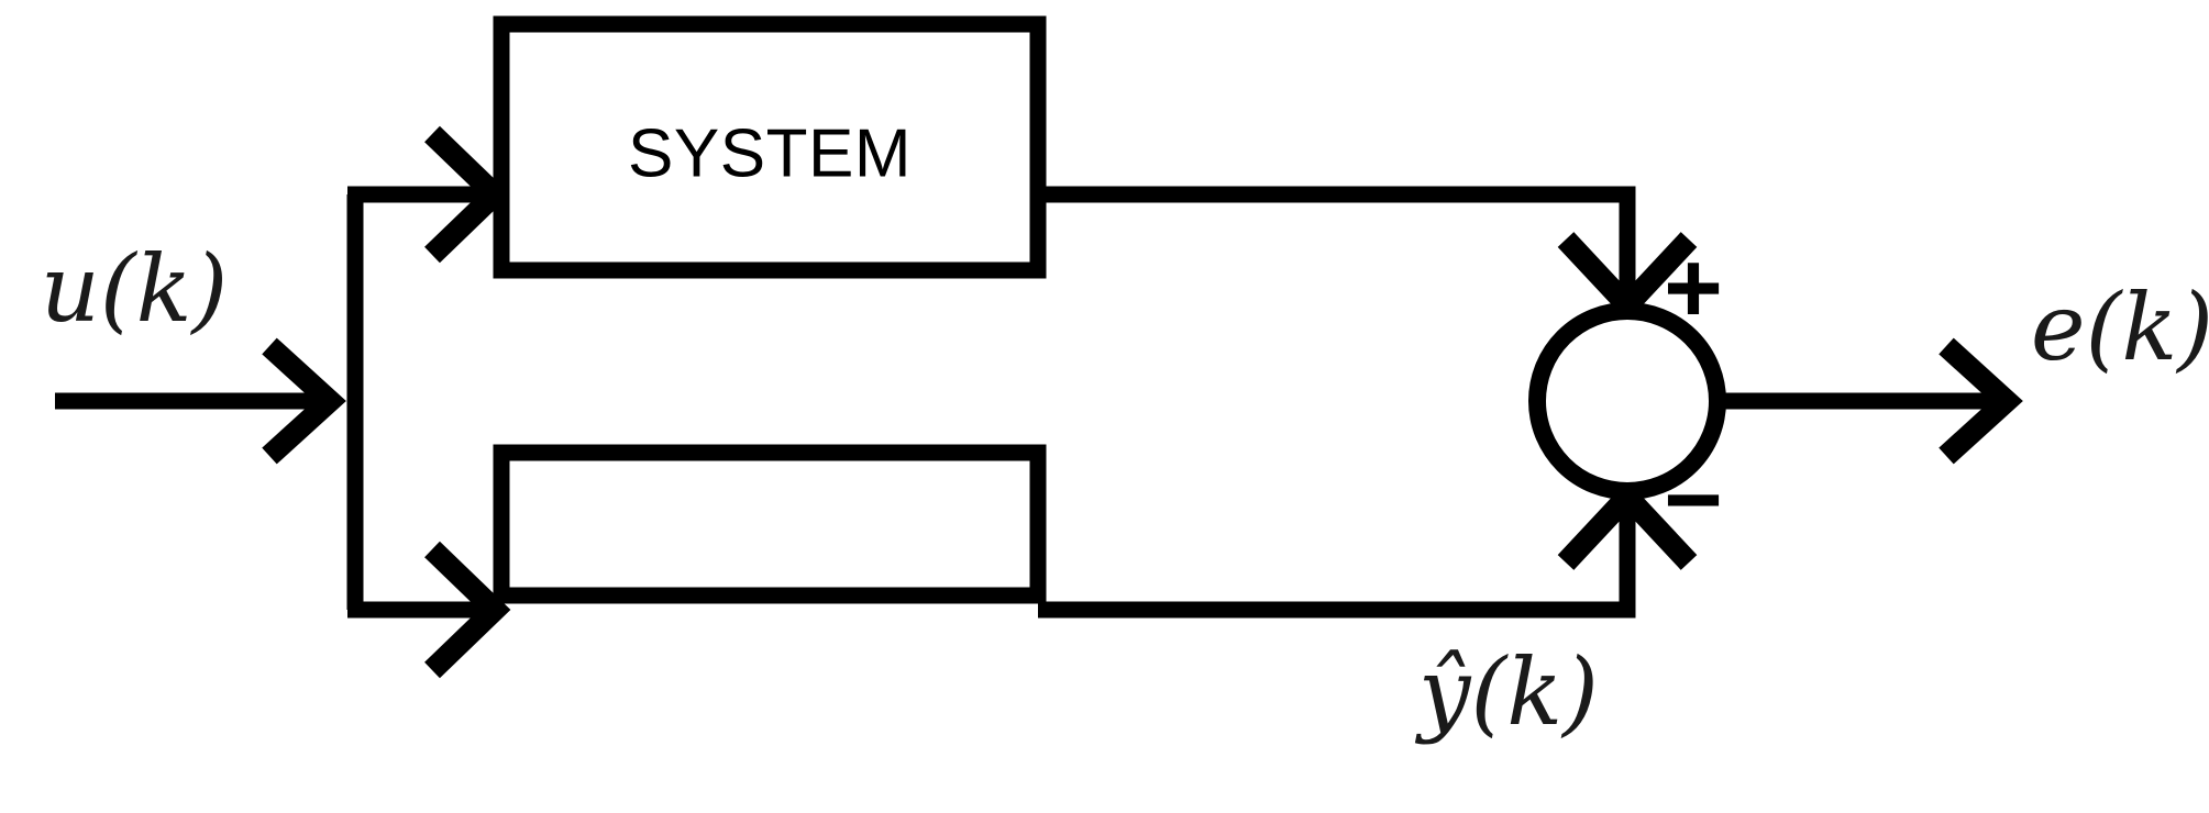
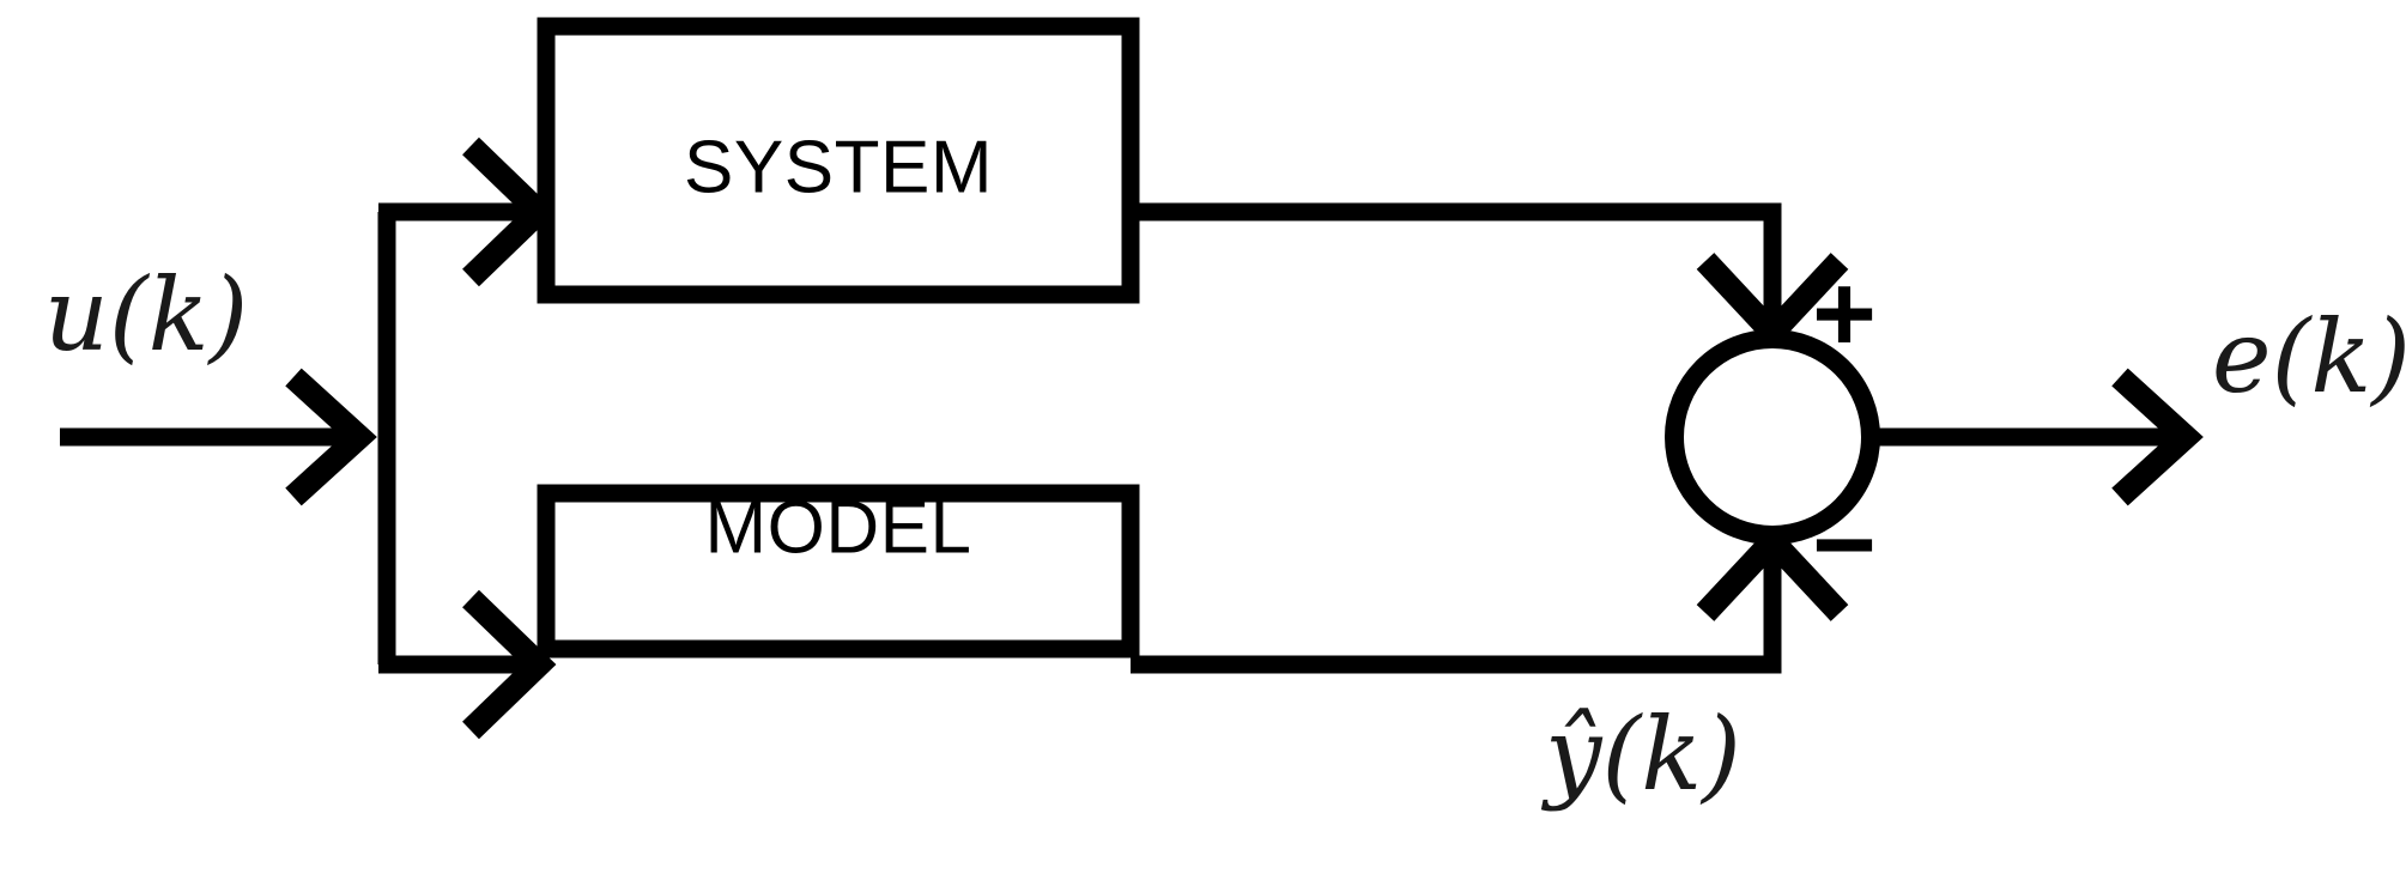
  SYSTEM
+ MODEL
  +
  −
  ŷ(k)
  u(k)
  e(k)
